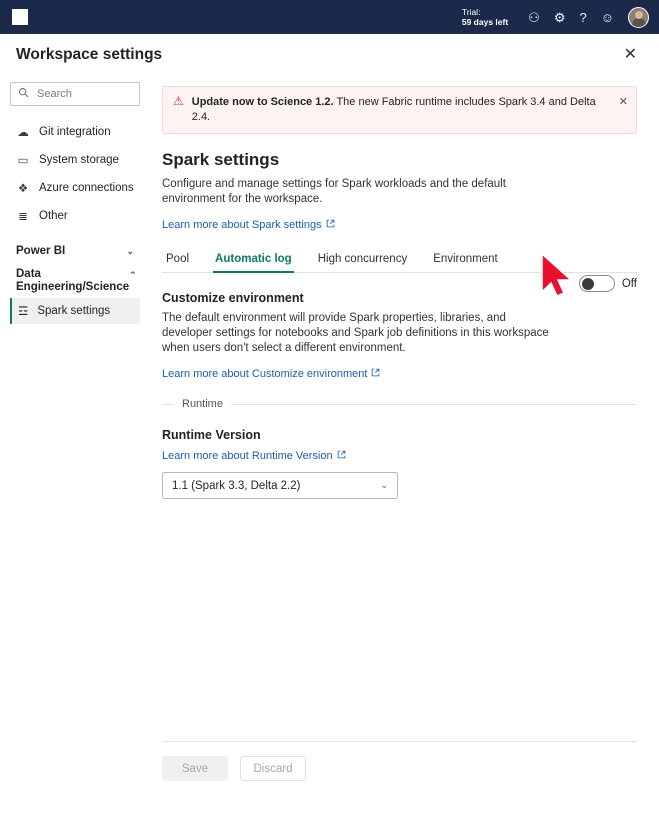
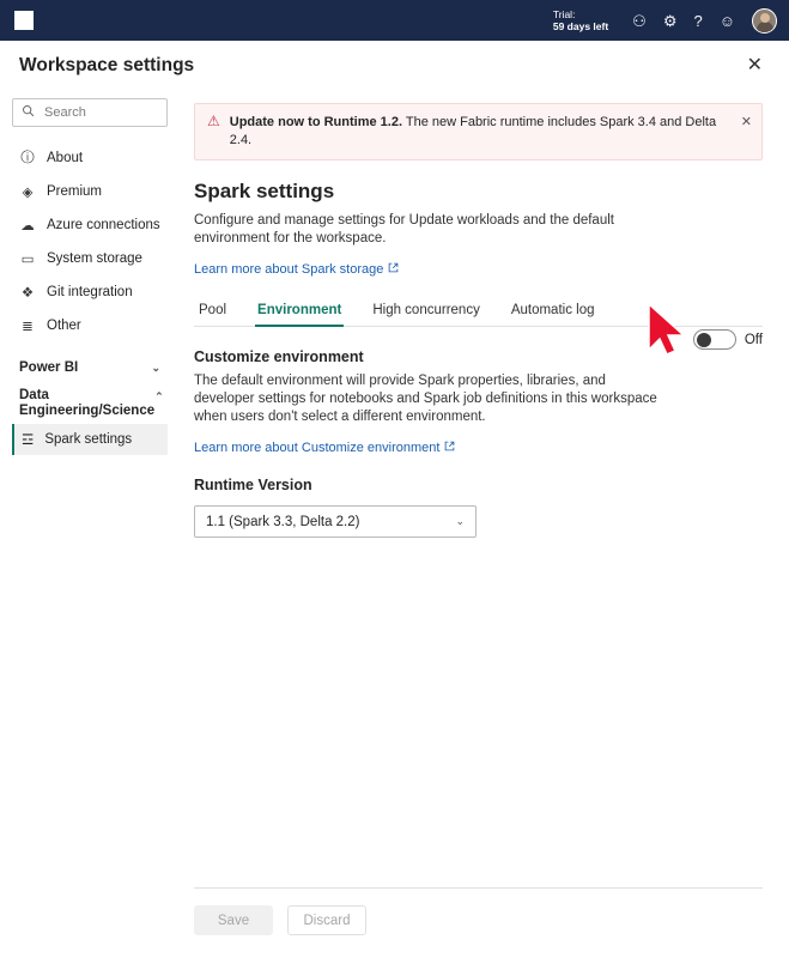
  Trial:
  59 days left
  ⚇
  ⚙
  ?
  ☺
  Workspace settings
  ✕
  Search
+ ⓘ
+ About
+ ◈
+ Premium
  ☁
- Git integration
+ Azure connections
  ▭
  System storage
  ❖
- Azure connections
+ Git integration
  ≣
  Other
  Power BI
  ⌄
  Data Engineering/Science
  ⌃
  ☲
  Spark settings
  ⚠
- Update now to Science 1.2. The new Fabric runtime includes Spark 3.4 and Delta 2.4.
+ Update now to Runtime 1.2. The new Fabric runtime includes Spark 3.4 and Delta 2.4.
  ✕
  Spark settings
- Configure and manage settings for Spark workloads and the default environment for the workspace.
+ Configure and manage settings for Update workloads and the default environment for the workspace.
- Learn more about Spark settings
+ Learn more about Spark storage
  Pool
- Automatic log
+ Environment
  High concurrency
- Environment
+ Automatic log
  Customize environment
  The default environment will provide Spark properties, libraries, and developer settings for notebooks and Spark job definitions in this workspace when users don't select a different environment.
  Learn more about Customize environment
  Off
- Runtime
  Runtime Version
- Learn more about Runtime Version
  1.1 (Spark 3.3, Delta 2.2)
  ⌄
  Save
  Discard
